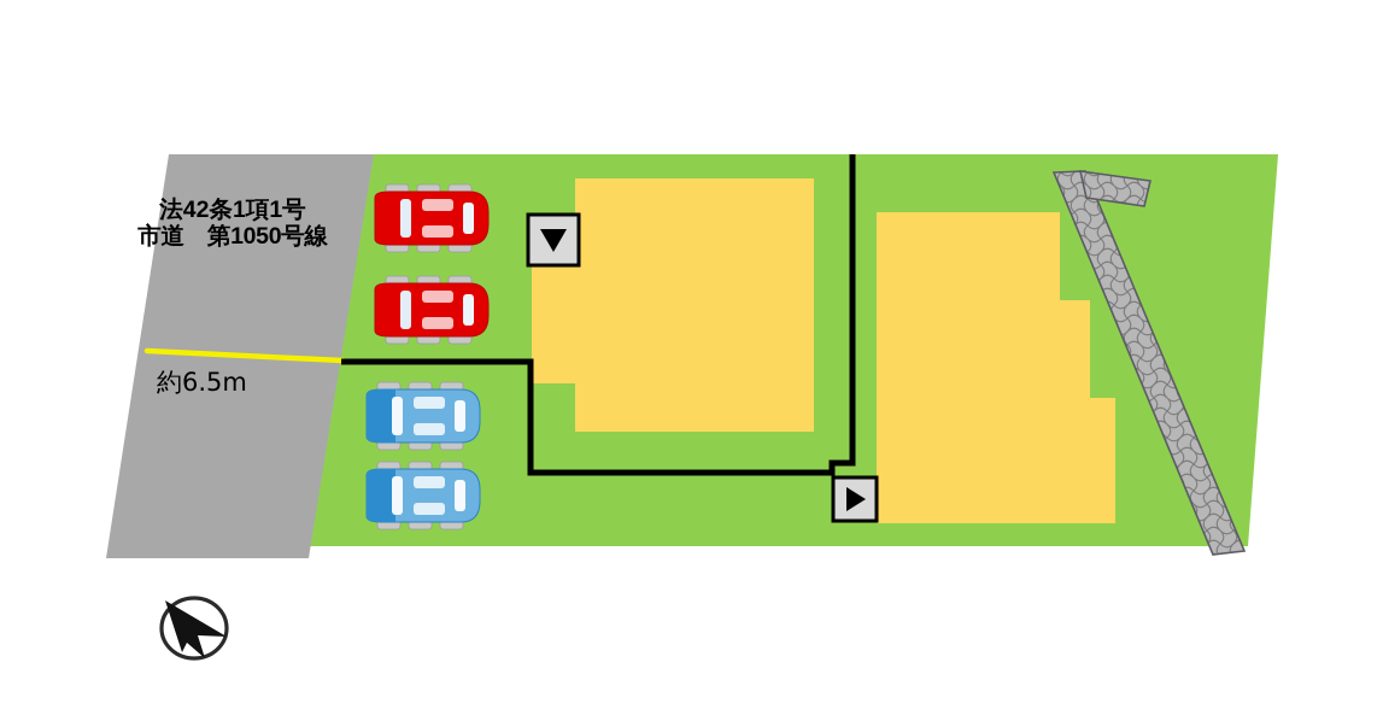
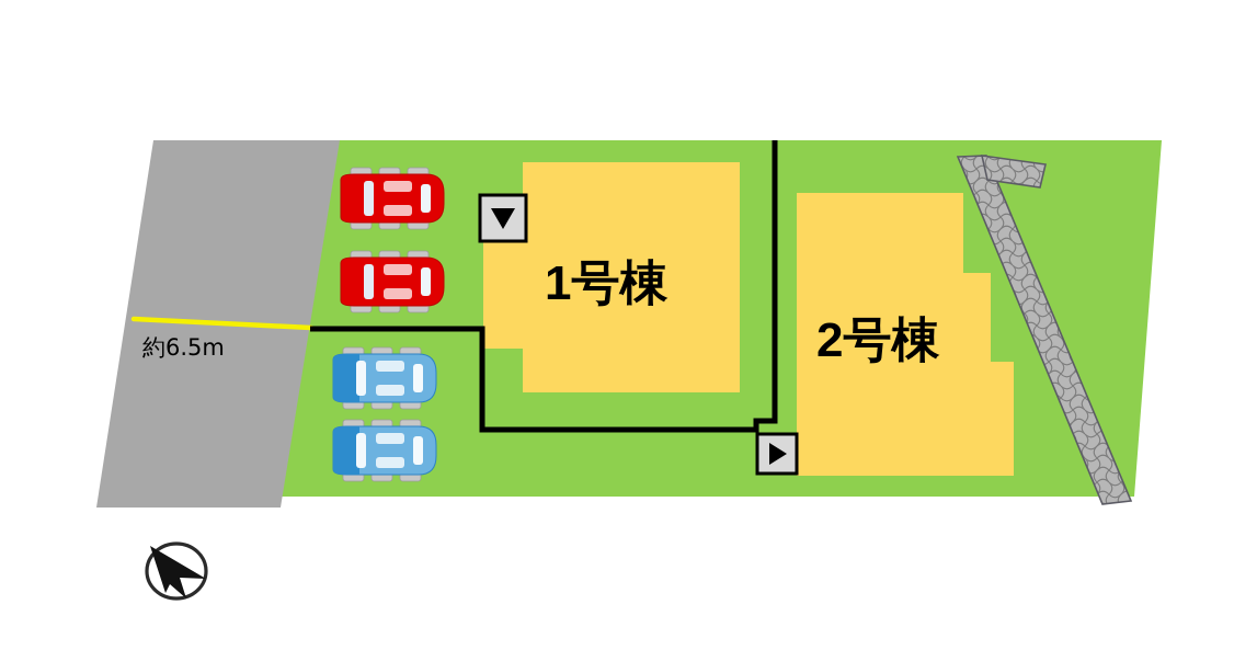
- 法42条1項1号
- 市道 第1050号線
  約6.5m
+ 1号棟
+ 2号棟
